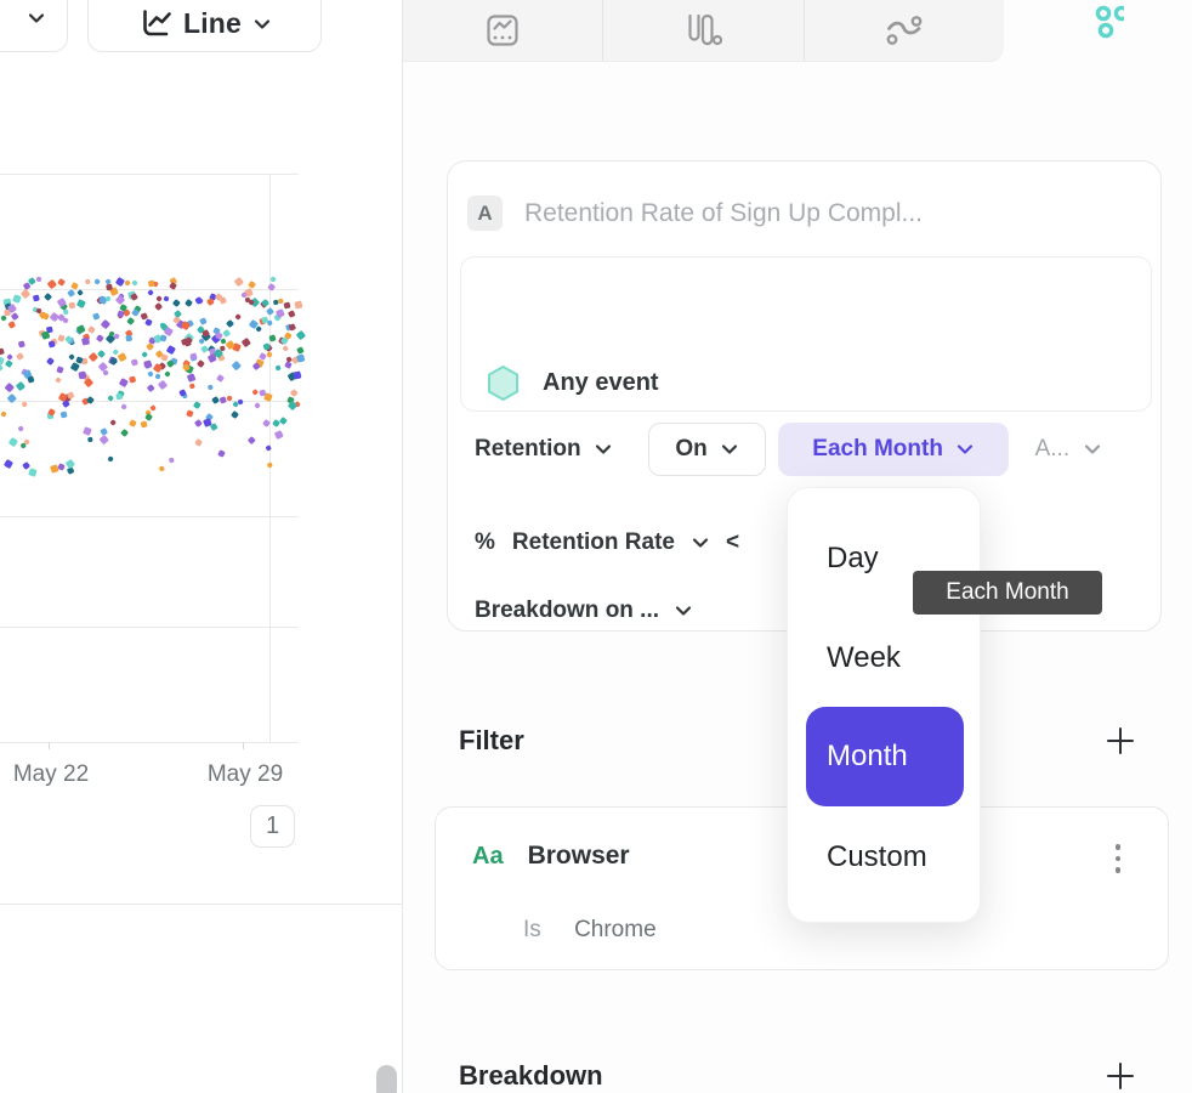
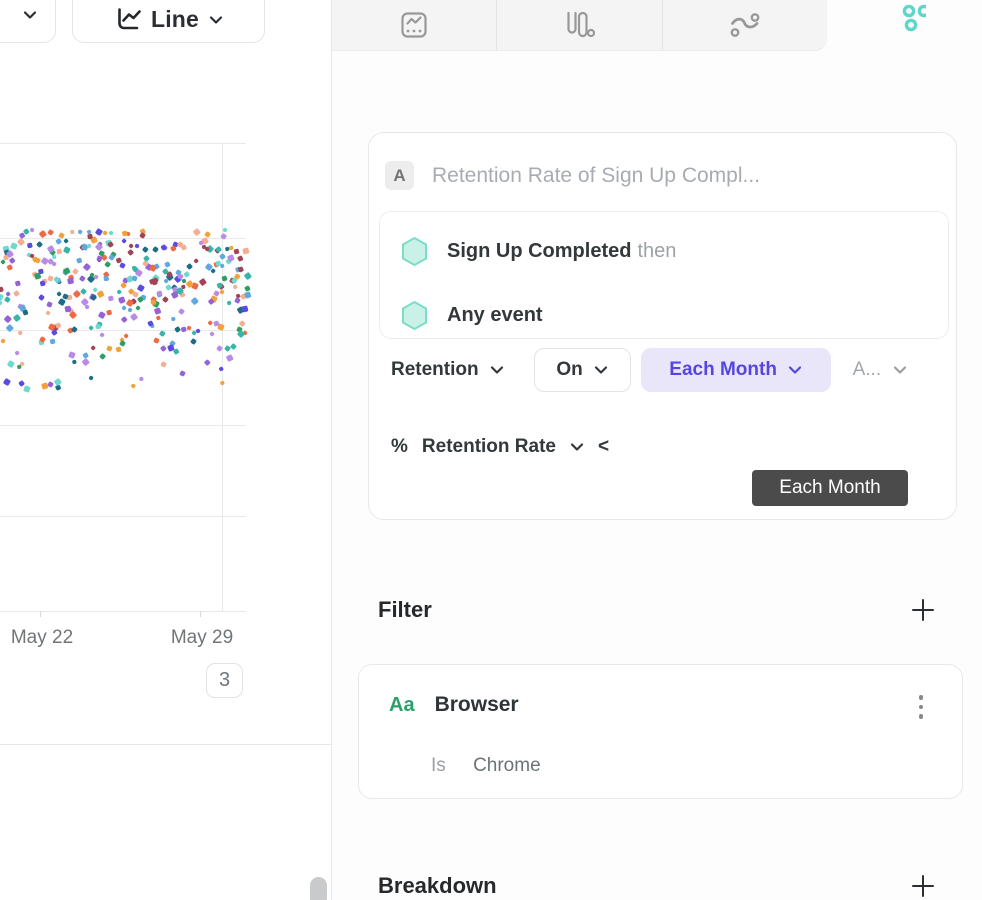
  May 22
  May 29
  Line
- 1
+ 3
  A
  Retention Rate of Sign Up Compl...
+ Sign Up Completed then
  Any event
  Retention
  On
  Each Month
  A...
  %
  Retention Rate
  <
- Breakdown on ...
  Filter
  Aa
  Browser
  Is Chrome
  Breakdown
- Day
- Week
- Month
- Custom
  Each Month
